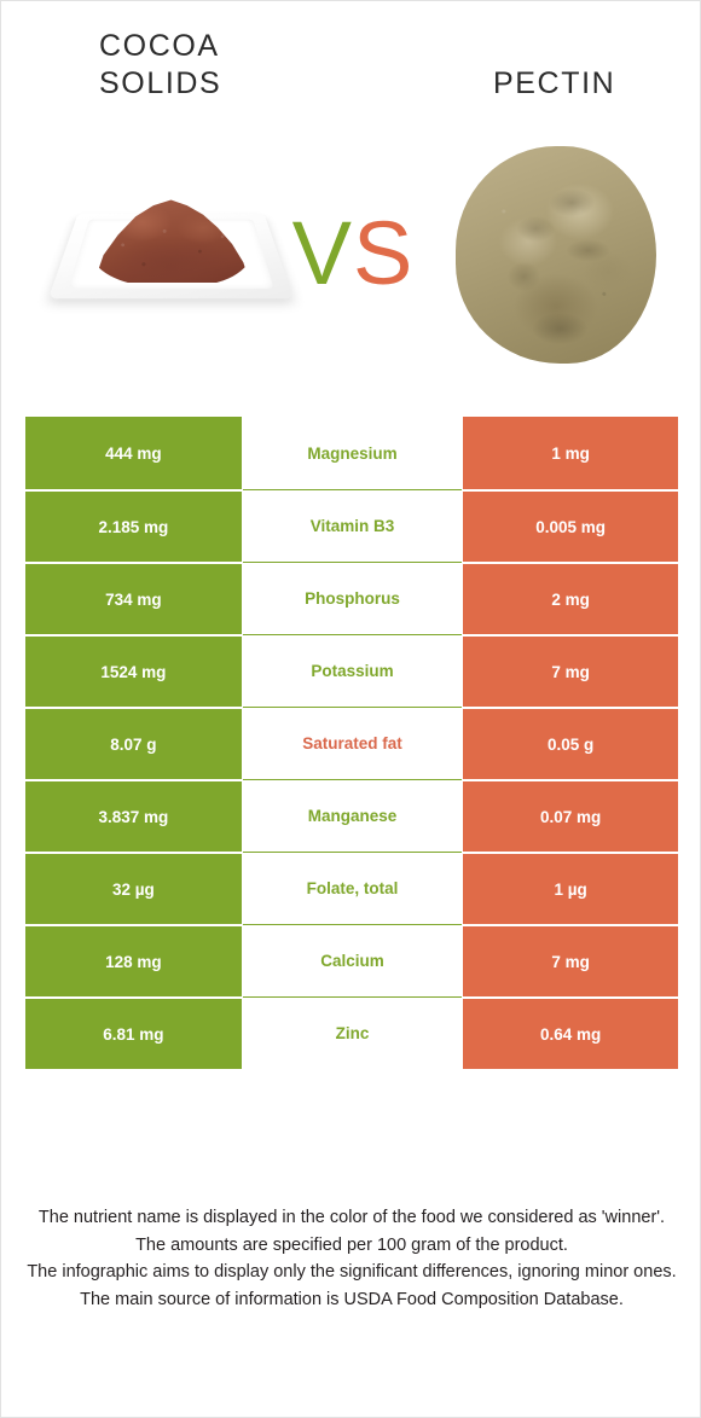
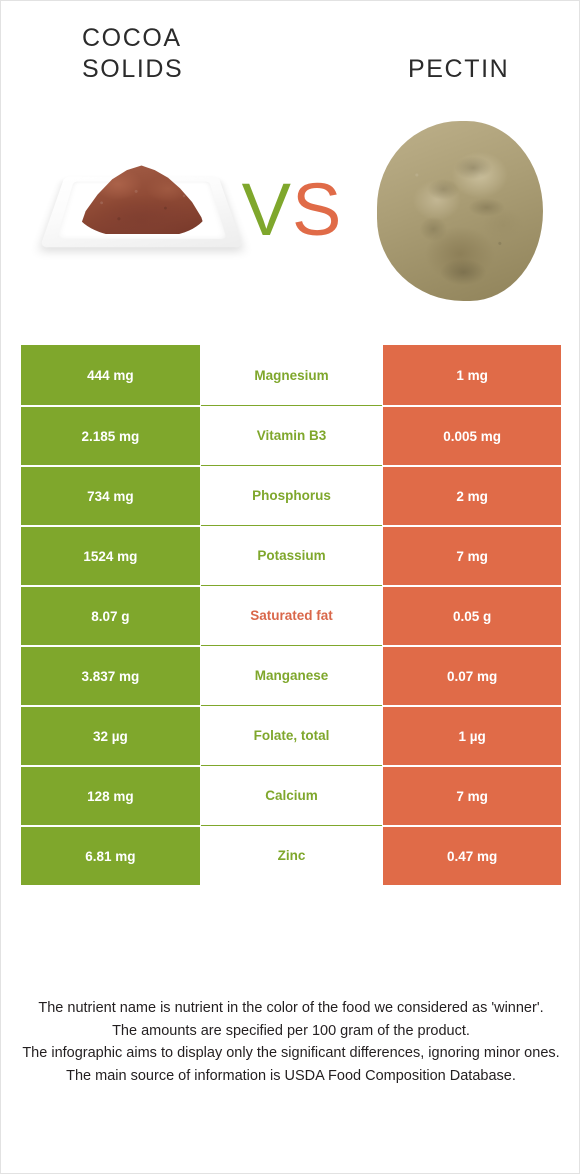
  COCOA SOLIDS
  PECTIN
  VS
  444 mg
  Magnesium
  1 mg
  2.185 mg
  Vitamin B3
  0.005 mg
  734 mg
  Phosphorus
  2 mg
  1524 mg
  Potassium
  7 mg
  8.07 g
  Saturated fat
  0.05 g
  3.837 mg
  Manganese
  0.07 mg
  32 µg
  Folate, total
  1 µg
  128 mg
  Calcium
  7 mg
  6.81 mg
  Zinc
- 0.64 mg
+ 0.47 mg
- The nutrient name is displayed in the color of the food we considered as 'winner'.
+ The nutrient name is nutrient in the color of the food we considered as 'winner'.
  The amounts are specified per 100 gram of the product.
  The infographic aims to display only the significant differences, ignoring minor ones.
  The main source of information is USDA Food Composition Database.
